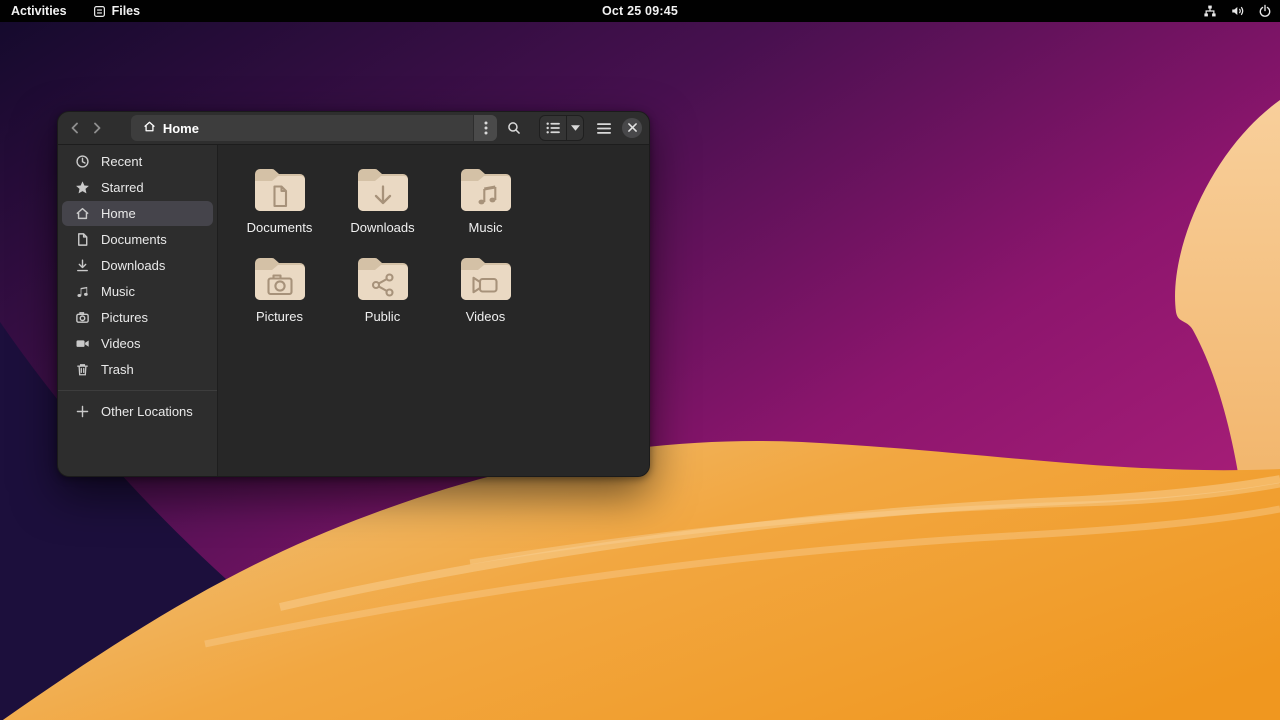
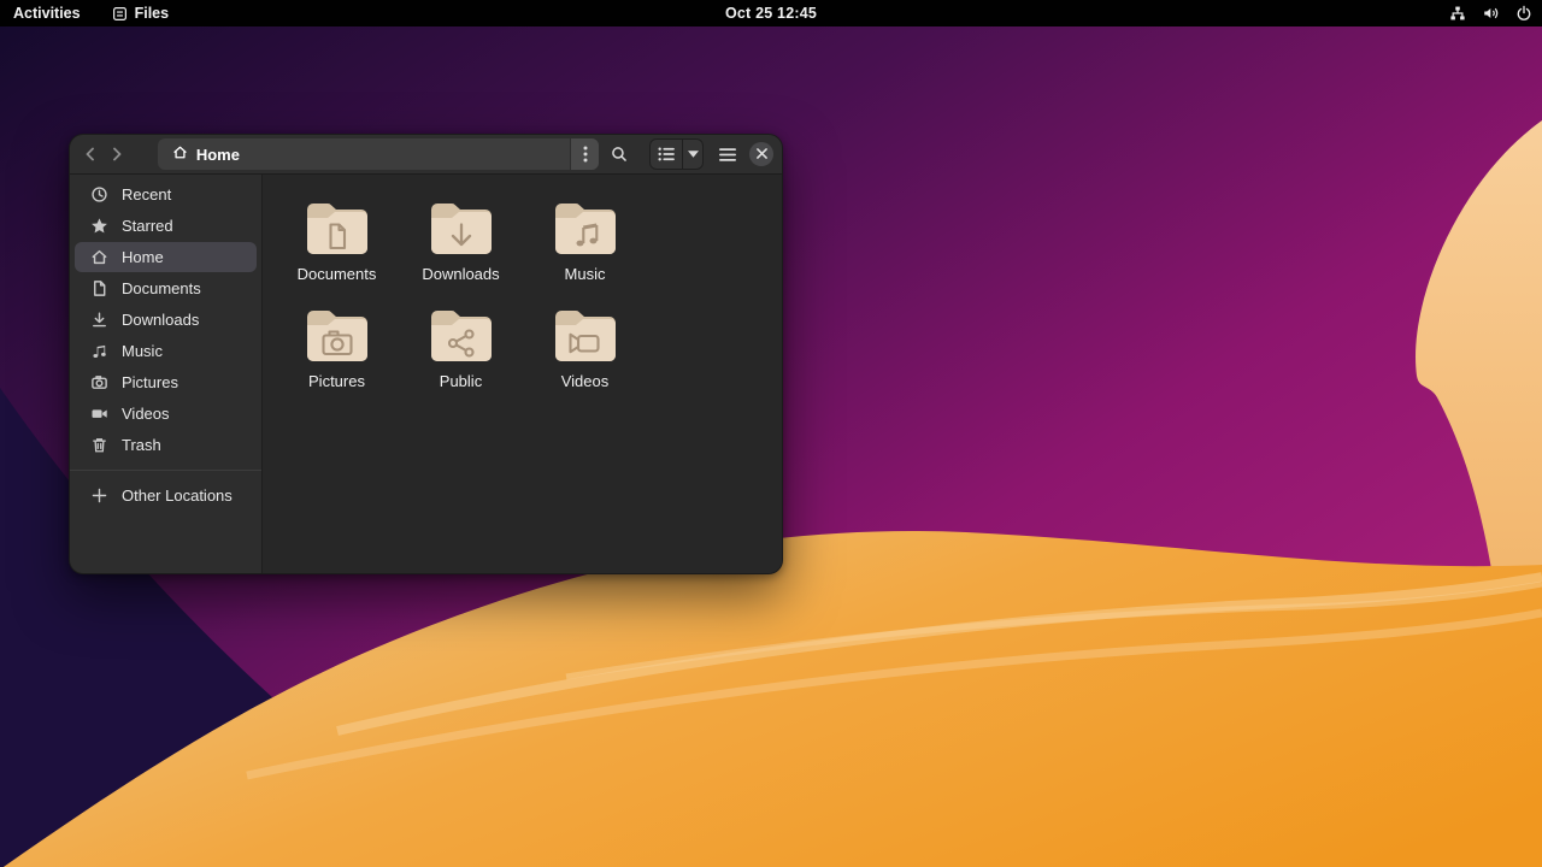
  Activities
  Files
- Oct 25 09:45
+ Oct 25 12:45
  Home
  Recent
  Starred
  Home
  Documents
  Downloads
  Music
  Pictures
  Videos
  Trash
  Other Locations
  Documents
  Downloads
  Music
  Pictures
  Public
  Videos
